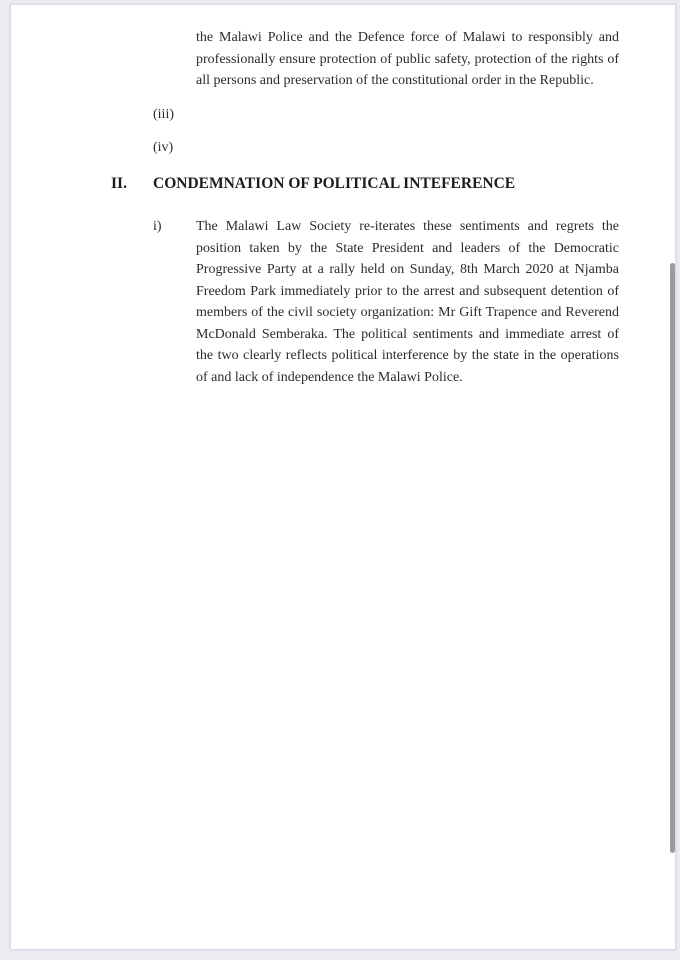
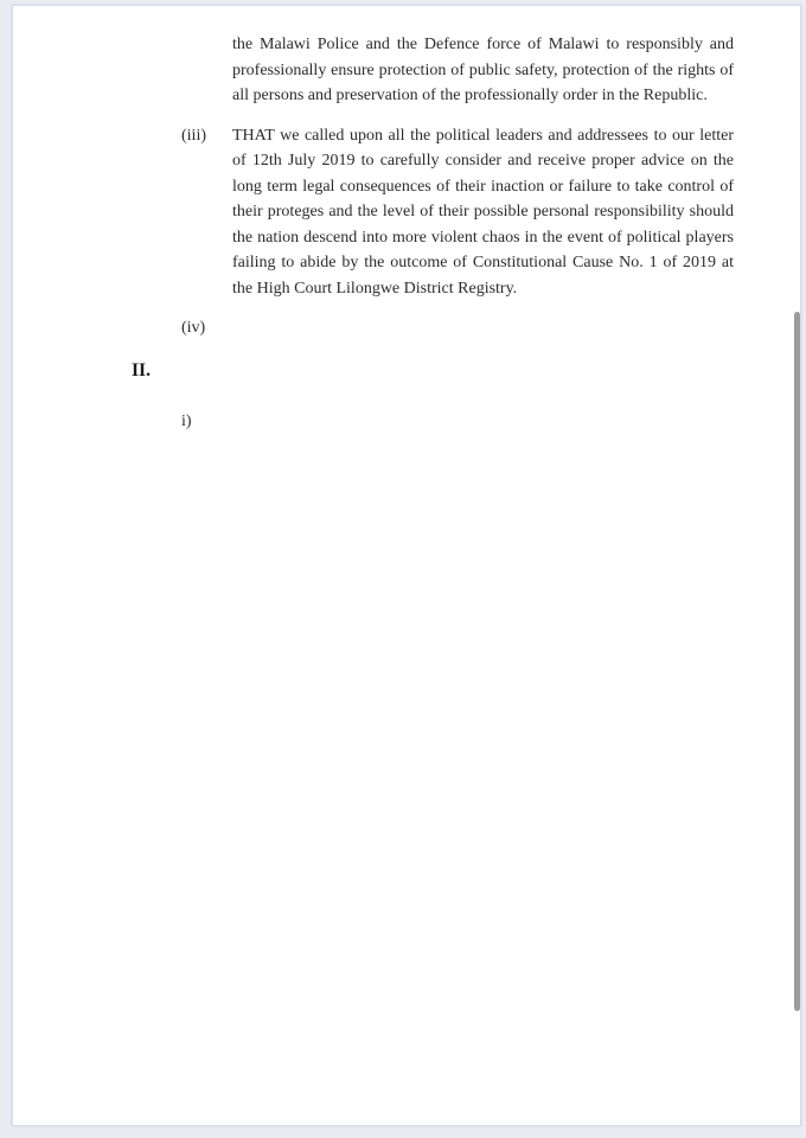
- the Malawi Police and the Defence force of Malawi to responsibly and professionally ensure protection of public safety, protection of the rights of all persons and preservation of the constitutional order in the Republic.
+ the Malawi Police and the Defence force of Malawi to responsibly and professionally ensure protection of public safety, protection of the rights of all persons and preservation of the professionally order in the Republic.
  (iii)
+ THAT we called upon all the political leaders and addressees to our letter of 12th July 2019 to carefully consider and receive proper advice on the long term legal consequences of their inaction or failure to take control of their proteges and the level of their possible personal responsibility should the nation descend into more violent chaos in the event of political players failing to abide by the outcome of Constitutional Cause No. 1 of 2019 at the High Court Lilongwe District Registry.
  (iv)
  II.
- CONDEMNATION OF POLITICAL INTEFERENCE
  i)
- The Malawi Law Society re-iterates these sentiments and regrets the position taken by the State President and leaders of the Democratic Progressive Party at a rally held on Sunday, 8th March 2020 at Njamba Freedom Park immediately prior to the arrest and subsequent detention of members of the civil society organization: Mr Gift Trapence and Reverend McDonald Semberaka. The political sentiments and immediate arrest of the two clearly reflects political interference by the state in the operations of and lack of independence the Malawi Police.
